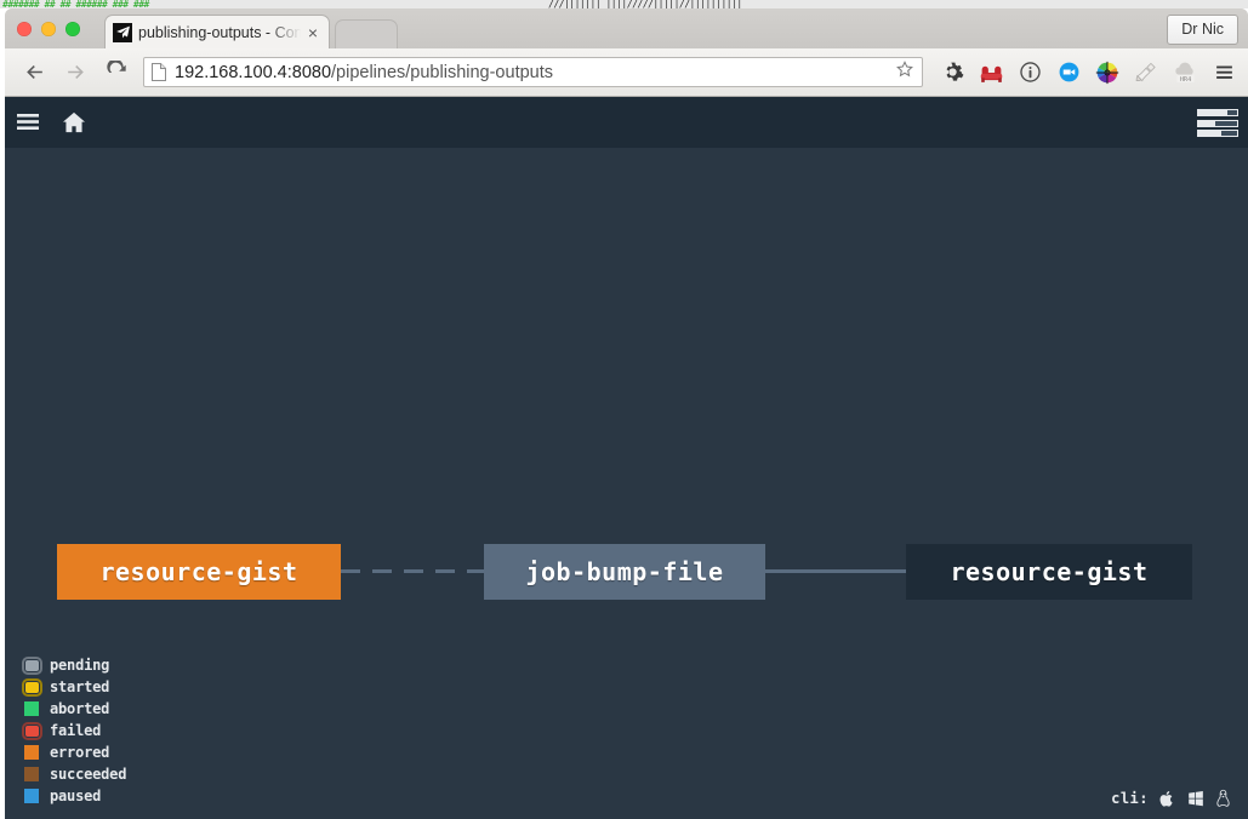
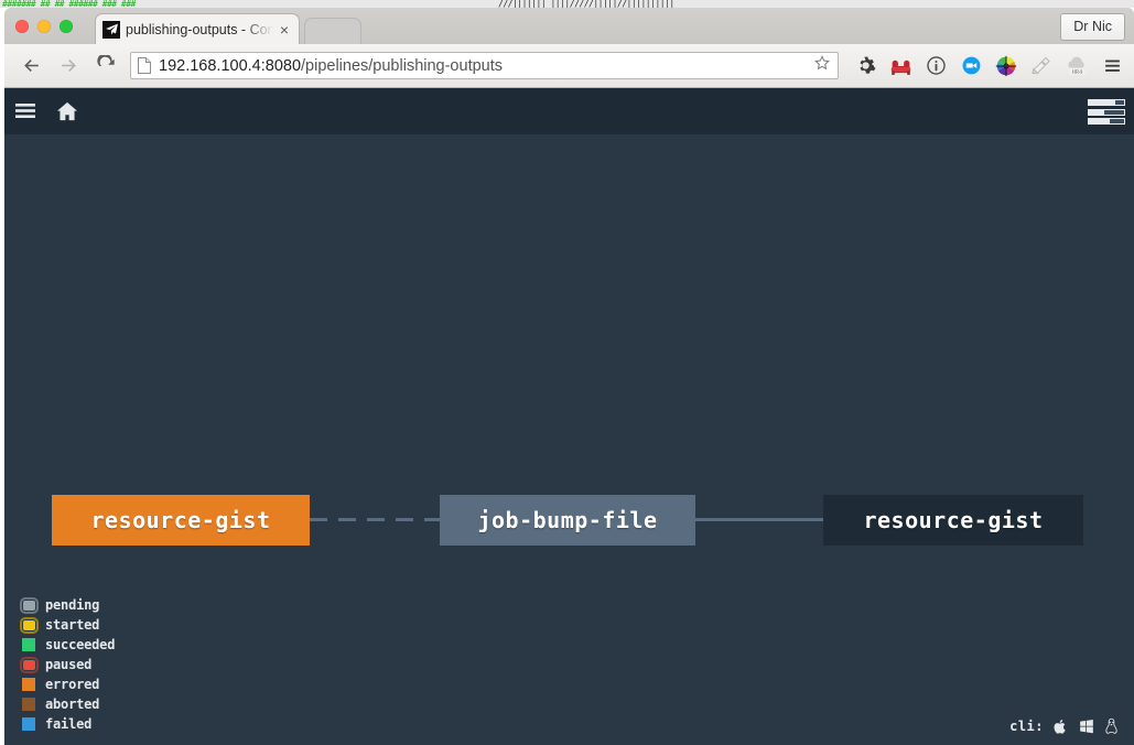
  ####### ## ## ###### ### ###
  ///||||||| ||||/////|||||//||||||||||
  publishing-outputs - Con
  ×
  Dr Nic
  192.168.100.4:8080/pipelines/publishing-outputs
  resource-gist
  job-bump-file
  resource-gist
  pending
  started
- aborted
+ succeeded
- failed
+ paused
  errored
- succeeded
+ aborted
- paused
+ failed
  cli:
